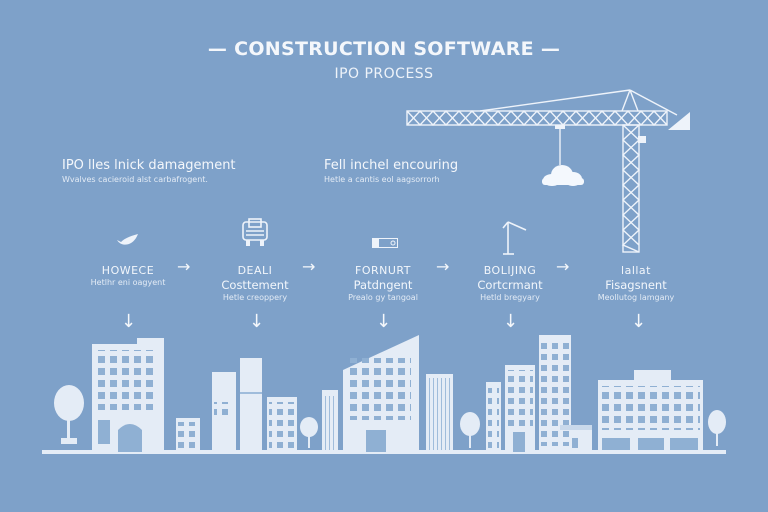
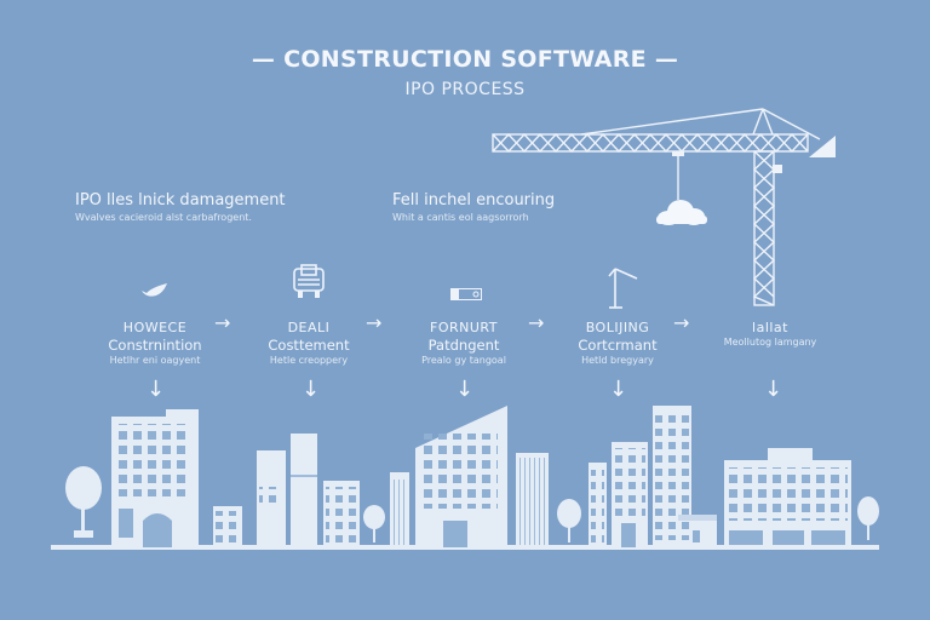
  — CONSTRUCTION SOFTWARE —
  IPO PROCESS
  IPO lles lnick damagement
  Wvalves cacieroid alst carbafrogent.
  Fell inchel encouring
- Hetle a cantis eol aagsorrorh
+ Whit a cantis eol aagsorrorh
  HOWECE
+ Constrnintion
  Hetlhr eni oagyent
  DEALI
  Costtement
  Hetle creoppery
  FORNURT
  Patdngent
  Prealo gy tangoal
  BOLIJING
  Cortcrmant
  Hetld bregyary
  lallat
- Fisagsnent
  Meollutog lamgany
  →
  →
  →
  →
  ↓
  ↓
  ↓
  ↓
  ↓
